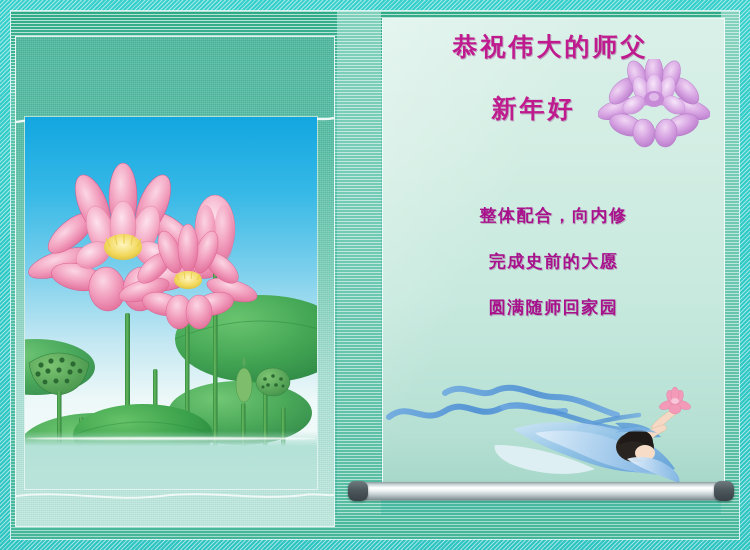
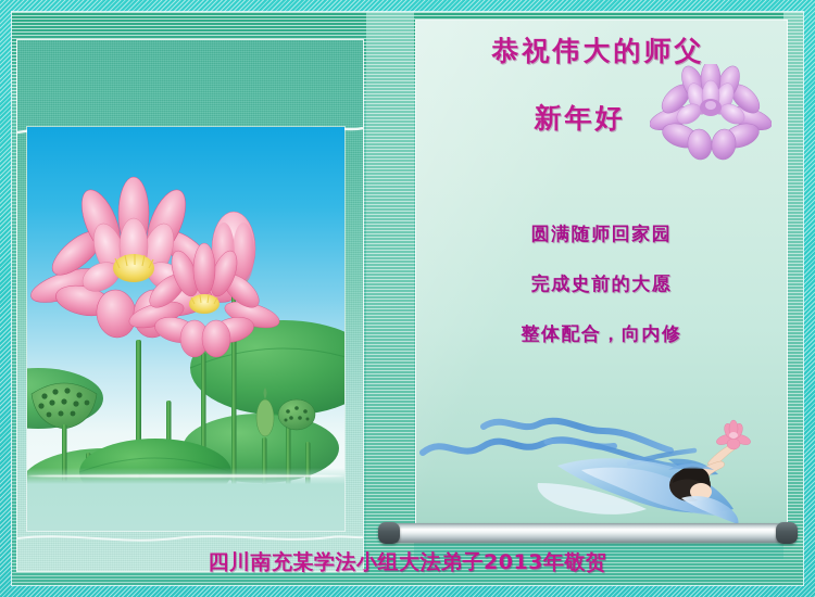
  恭祝伟大的师父
  新年好
- 整体配合，向内修
+ 圆满随师回家园
  完成史前的大愿
- 圆满随师回家园
+ 整体配合，向内修
+ 四川南充某学法小组大法弟子2013年敬贺
